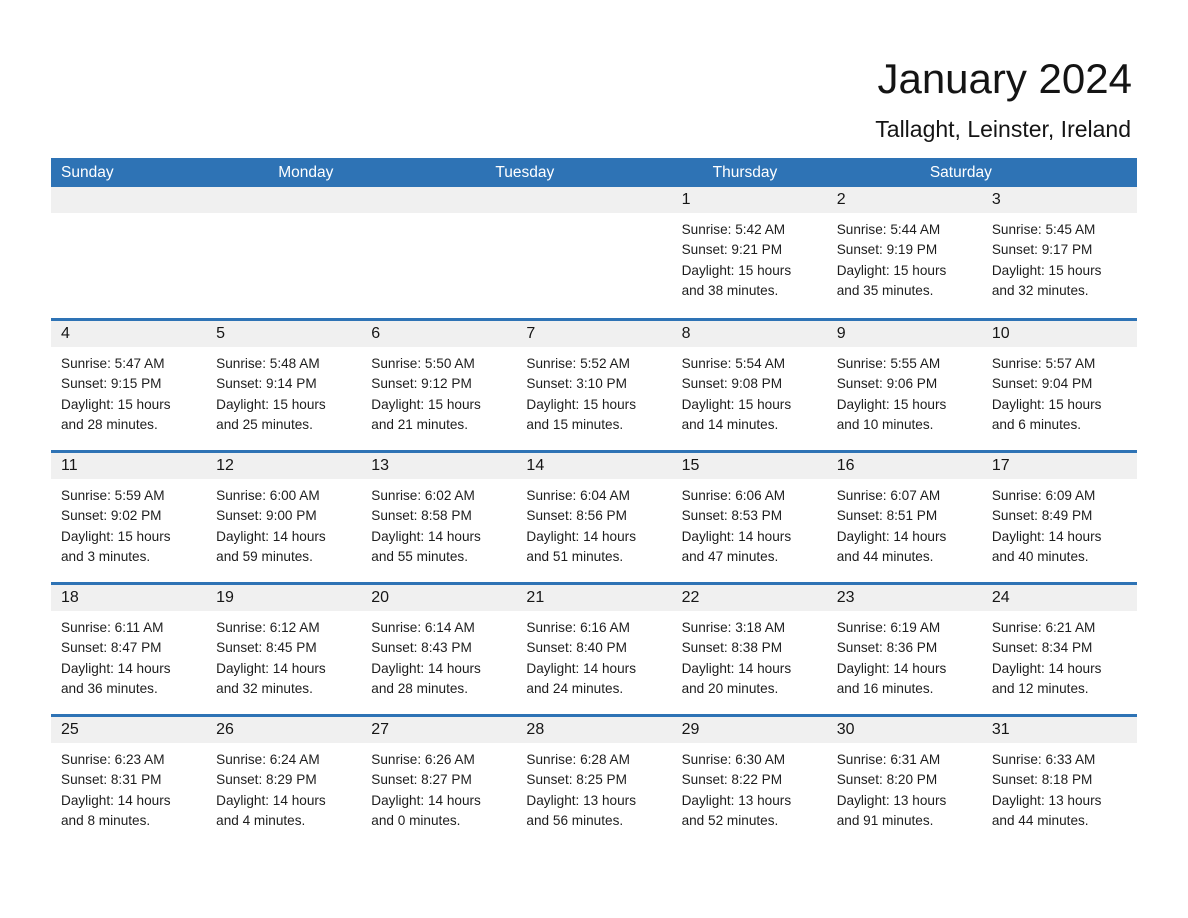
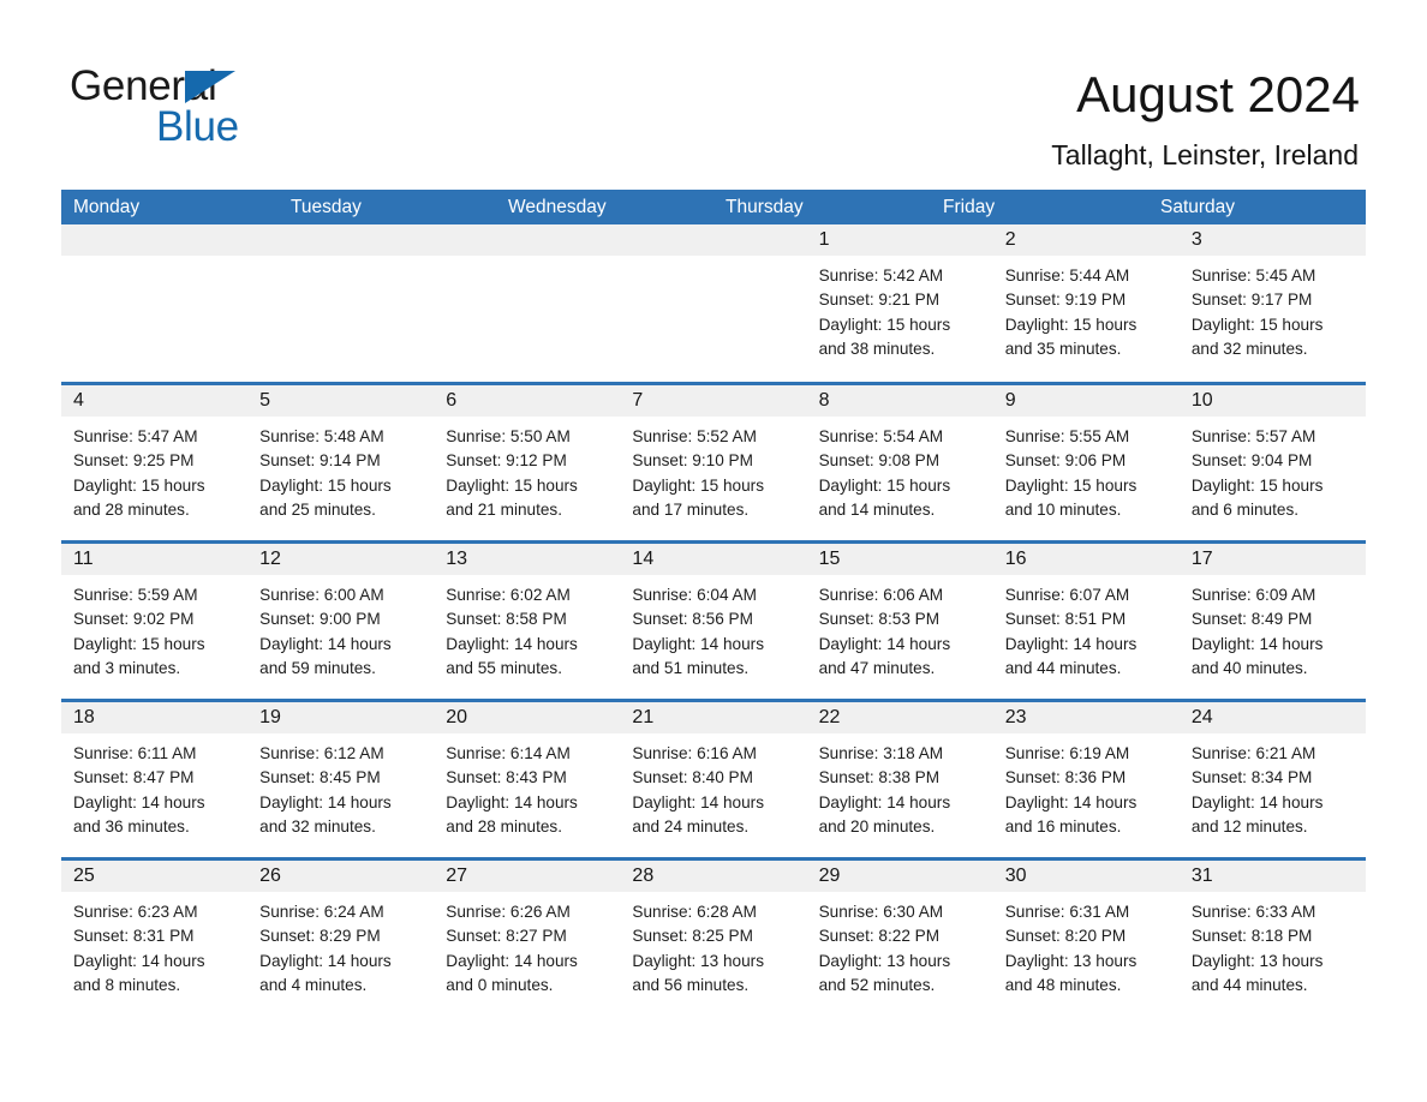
+ General
+ Blue
- January 2024
+ August 2024
  Tallaght, Leinster, Ireland
- Sunday
  Monday
  Tuesday
+ Wednesday
  Thursday
+ Friday
  Saturday
  1
  Sunrise: 5:42 AM
  Sunset: 9:21 PM
  Daylight: 15 hours
  and 38 minutes.
  2
  Sunrise: 5:44 AM
  Sunset: 9:19 PM
  Daylight: 15 hours
  and 35 minutes.
  3
  Sunrise: 5:45 AM
  Sunset: 9:17 PM
  Daylight: 15 hours
  and 32 minutes.
  4
  Sunrise: 5:47 AM
- Sunset: 9:15 PM
+ Sunset: 9:25 PM
  Daylight: 15 hours
  and 28 minutes.
  5
  Sunrise: 5:48 AM
  Sunset: 9:14 PM
  Daylight: 15 hours
  and 25 minutes.
  6
  Sunrise: 5:50 AM
  Sunset: 9:12 PM
  Daylight: 15 hours
  and 21 minutes.
  7
  Sunrise: 5:52 AM
- Sunset: 3:10 PM
+ Sunset: 9:10 PM
  Daylight: 15 hours
- and 15 minutes.
+ and 17 minutes.
  8
  Sunrise: 5:54 AM
  Sunset: 9:08 PM
  Daylight: 15 hours
  and 14 minutes.
  9
  Sunrise: 5:55 AM
  Sunset: 9:06 PM
  Daylight: 15 hours
  and 10 minutes.
  10
  Sunrise: 5:57 AM
  Sunset: 9:04 PM
  Daylight: 15 hours
  and 6 minutes.
  11
  Sunrise: 5:59 AM
  Sunset: 9:02 PM
  Daylight: 15 hours
  and 3 minutes.
  12
  Sunrise: 6:00 AM
  Sunset: 9:00 PM
  Daylight: 14 hours
  and 59 minutes.
  13
  Sunrise: 6:02 AM
  Sunset: 8:58 PM
  Daylight: 14 hours
  and 55 minutes.
  14
  Sunrise: 6:04 AM
  Sunset: 8:56 PM
  Daylight: 14 hours
  and 51 minutes.
  15
  Sunrise: 6:06 AM
  Sunset: 8:53 PM
  Daylight: 14 hours
  and 47 minutes.
  16
  Sunrise: 6:07 AM
  Sunset: 8:51 PM
  Daylight: 14 hours
  and 44 minutes.
  17
  Sunrise: 6:09 AM
  Sunset: 8:49 PM
  Daylight: 14 hours
  and 40 minutes.
  18
  Sunrise: 6:11 AM
  Sunset: 8:47 PM
  Daylight: 14 hours
  and 36 minutes.
  19
  Sunrise: 6:12 AM
  Sunset: 8:45 PM
  Daylight: 14 hours
  and 32 minutes.
  20
  Sunrise: 6:14 AM
  Sunset: 8:43 PM
  Daylight: 14 hours
  and 28 minutes.
  21
  Sunrise: 6:16 AM
  Sunset: 8:40 PM
  Daylight: 14 hours
  and 24 minutes.
  22
  Sunrise: 3:18 AM
  Sunset: 8:38 PM
  Daylight: 14 hours
  and 20 minutes.
  23
  Sunrise: 6:19 AM
  Sunset: 8:36 PM
  Daylight: 14 hours
  and 16 minutes.
  24
  Sunrise: 6:21 AM
  Sunset: 8:34 PM
  Daylight: 14 hours
  and 12 minutes.
  25
  Sunrise: 6:23 AM
  Sunset: 8:31 PM
  Daylight: 14 hours
  and 8 minutes.
  26
  Sunrise: 6:24 AM
  Sunset: 8:29 PM
  Daylight: 14 hours
  and 4 minutes.
  27
  Sunrise: 6:26 AM
  Sunset: 8:27 PM
  Daylight: 14 hours
  and 0 minutes.
  28
  Sunrise: 6:28 AM
  Sunset: 8:25 PM
  Daylight: 13 hours
  and 56 minutes.
  29
  Sunrise: 6:30 AM
  Sunset: 8:22 PM
  Daylight: 13 hours
  and 52 minutes.
  30
  Sunrise: 6:31 AM
  Sunset: 8:20 PM
  Daylight: 13 hours
- and 91 minutes.
+ and 48 minutes.
  31
  Sunrise: 6:33 AM
  Sunset: 8:18 PM
  Daylight: 13 hours
  and 44 minutes.
